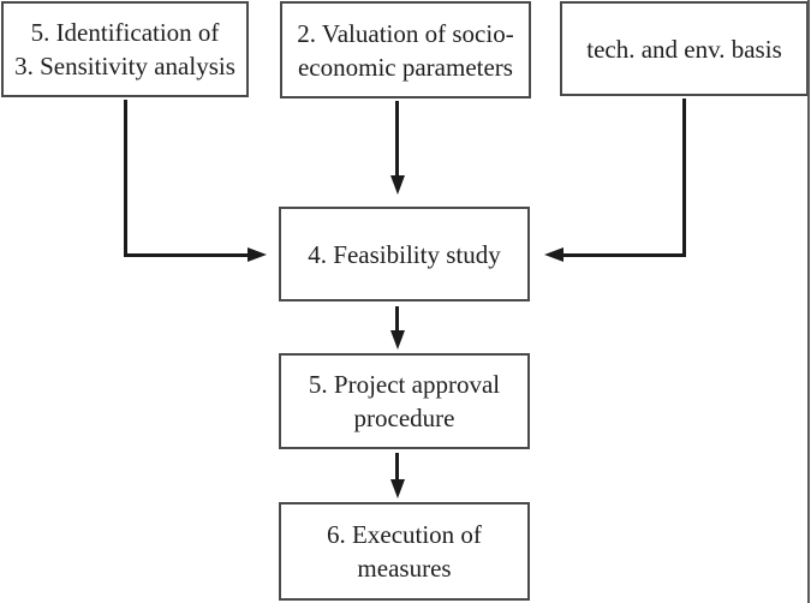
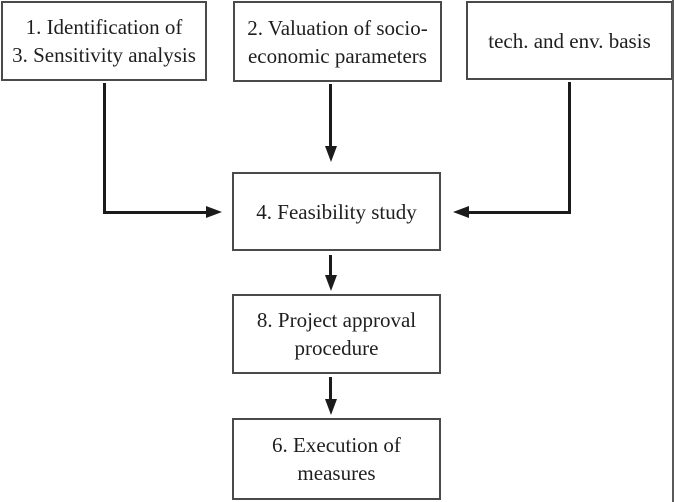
- 5. Identification of
+ 1. Identification of
  3. Sensitivity analysis
  2. Valuation of socio-
  economic parameters
  tech. and env. basis
  4. Feasibility study
- 5. Project approval
+ 8. Project approval
  procedure
  6. Execution of
  measures
